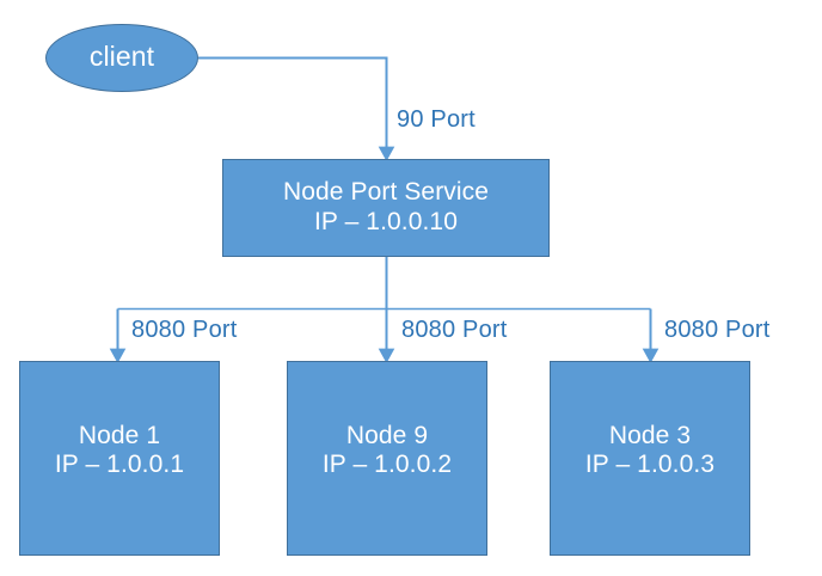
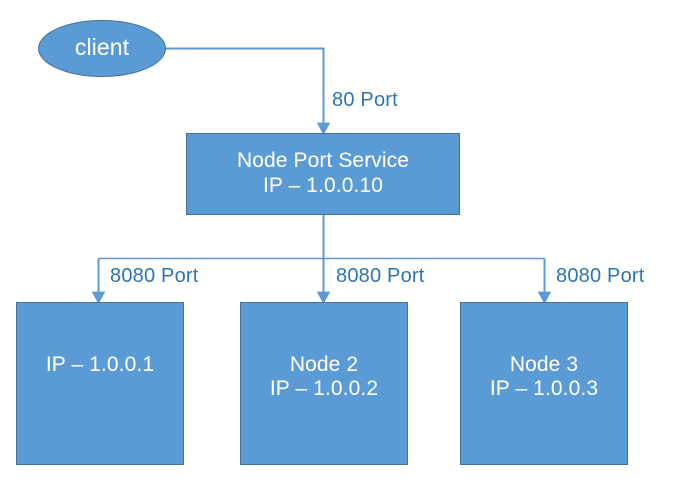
  client
  Node Port Service
  IP – 1.0.0.10
- Node 1
  IP – 1.0.0.1
- Node 9
+ Node 2
  IP – 1.0.0.2
  Node 3
  IP – 1.0.0.3
- 90 Port
+ 80 Port
  8080 Port
  8080 Port
  8080 Port
